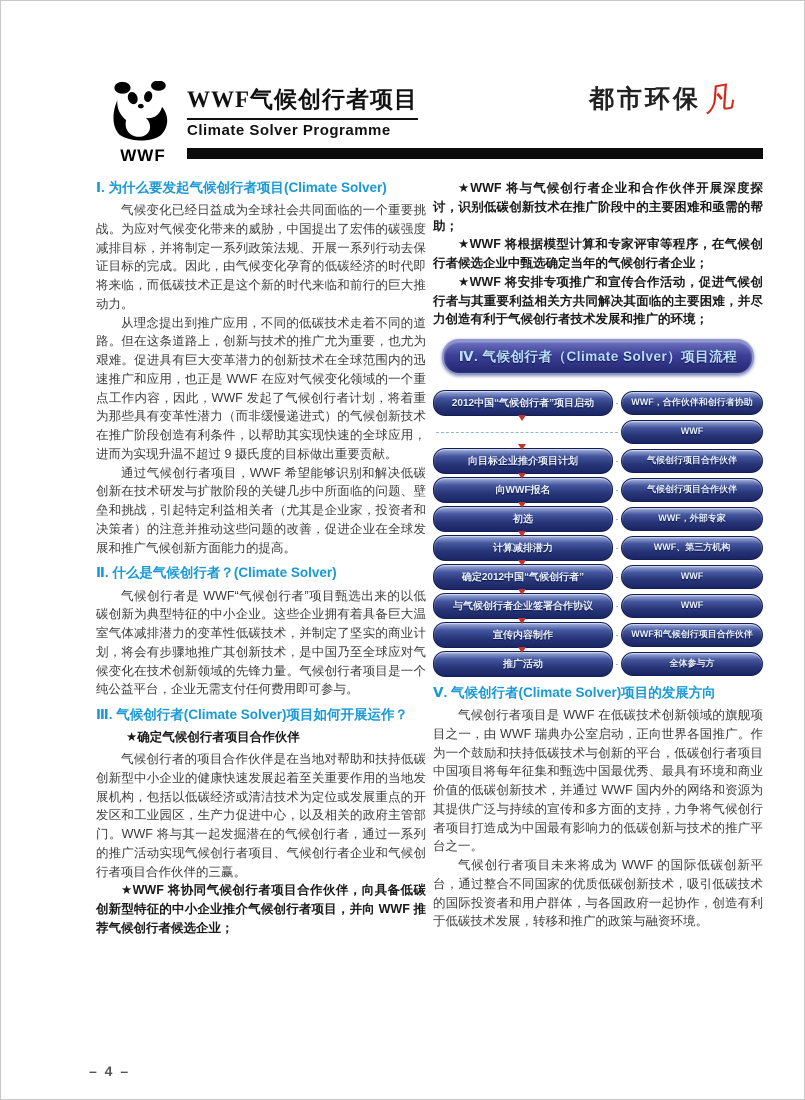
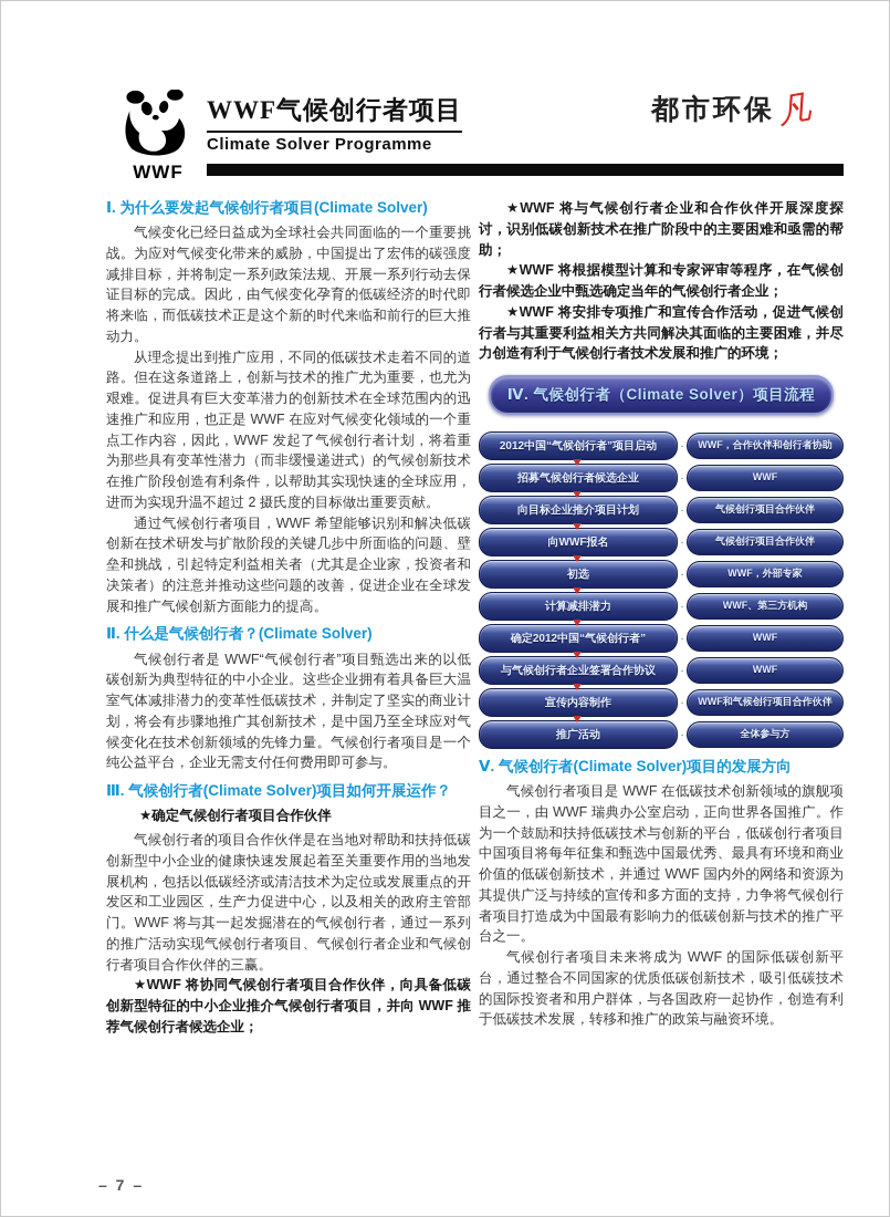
  WWF
  WWF气候创行者项目
  Climate Solver Programme
  Ⅰ. 为什么要发起气候创行者项目(Climate Solver)
  气候变化已经日益成为全球社会共同面临的一个重要挑战。为应对气候变化带来的威胁，中国提出了宏伟的碳强度减排目标，并将制定一系列政策法规、开展一系列行动去保证目标的完成。因此，由气候变化孕育的低碳经济的时代即将来临，而低碳技术正是这个新的时代来临和前行的巨大推动力。
- 从理念提出到推广应用，不同的低碳技术走着不同的道路。但在这条道路上，创新与技术的推广尤为重要，也尤为艰难。促进具有巨大变革潜力的创新技术在全球范围内的迅速推广和应用，也正是 WWF 在应对气候变化领域的一个重点工作内容，因此，WWF 发起了气候创行者计划，将着重为那些具有变革性潜力（而非缓慢递进式）的气候创新技术在推广阶段创造有利条件，以帮助其实现快速的全球应用，进而为实现升温不超过 9 摄氏度的目标做出重要贡献。
+ 从理念提出到推广应用，不同的低碳技术走着不同的道路。但在这条道路上，创新与技术的推广尤为重要，也尤为艰难。促进具有巨大变革潜力的创新技术在全球范围内的迅速推广和应用，也正是 WWF 在应对气候变化领域的一个重点工作内容，因此，WWF 发起了气候创行者计划，将着重为那些具有变革性潜力（而非缓慢递进式）的气候创新技术在推广阶段创造有利条件，以帮助其实现快速的全球应用，进而为实现升温不超过 2 摄氏度的目标做出重要贡献。
  通过气候创行者项目，WWF 希望能够识别和解决低碳创新在技术研发与扩散阶段的关键几步中所面临的问题、壁垒和挑战，引起特定利益相关者（尤其是企业家，投资者和决策者）的注意并推动这些问题的改善，促进企业在全球发展和推广气候创新方面能力的提高。
  Ⅱ. 什么是气候创行者？(Climate Solver)
  气候创行者是 WWF“气候创行者”项目甄选出来的以低碳创新为典型特征的中小企业。这些企业拥有着具备巨大温室气体减排潜力的变革性低碳技术，并制定了坚实的商业计划，将会有步骤地推广其创新技术，是中国乃至全球应对气候变化在技术创新领域的先锋力量。气候创行者项目是一个纯公益平台，企业无需支付任何费用即可参与。
  Ⅲ. 气候创行者(Climate Solver)项目如何开展运作？
  ★确定气候创行者项目合作伙伴
  气候创行者的项目合作伙伴是在当地对帮助和扶持低碳创新型中小企业的健康快速发展起着至关重要作用的当地发展机构，包括以低碳经济或清洁技术为定位或发展重点的开发区和工业园区，生产力促进中心，以及相关的政府主管部门。WWF 将与其一起发掘潜在的气候创行者，通过一系列的推广活动实现气候创行者项目、气候创行者企业和气候创行者项目合作伙伴的三赢。
  ★WWF 将协同气候创行者项目合作伙伴，向具备低碳创新型特征的中小企业推介气候创行者项目，并向 WWF 推荐气候创行者候选企业；
  ★WWF 将与气候创行者企业和合作伙伴开展深度探讨，识别低碳创新技术在推广阶段中的主要困难和亟需的帮助；
  ★WWF 将根据模型计算和专家评审等程序，在气候创行者候选企业中甄选确定当年的气候创行者企业；
  ★WWF 将安排专项推广和宣传合作活动，促进气候创行者与其重要利益相关方共同解决其面临的主要困难，并尽力创造有利于气候创行者技术发展和推广的环境；
  Ⅳ. 气候创行者（Climate Solver）项目流程
  2012中国“气候创行者”项目启动
  WWF，合作伙伴和创行者协助
+ 招募气候创行者候选企业
  WWF
  向目标企业推介项目计划
  气候创行项目合作伙伴
  向WWF报名
  气候创行项目合作伙伴
  初选
  WWF，外部专家
  计算减排潜力
  WWF、第三方机构
  确定2012中国“气候创行者”
  WWF
  与气候创行者企业签署合作协议
  WWF
  宣传内容制作
  WWF和气候创行项目合作伙伴
  推广活动
  全体参与方
  Ⅴ. 气候创行者(Climate Solver)项目的发展方向
  气候创行者项目是 WWF 在低碳技术创新领域的旗舰项目之一，由 WWF 瑞典办公室启动，正向世界各国推广。作为一个鼓励和扶持低碳技术与创新的平台，低碳创行者项目中国项目将每年征集和甄选中国最优秀、最具有环境和商业价值的低碳创新技术，并通过 WWF 国内外的网络和资源为其提供广泛与持续的宣传和多方面的支持，力争将气候创行者项目打造成为中国最有影响力的低碳创新与技术的推广平台之一。
  气候创行者项目未来将成为 WWF 的国际低碳创新平台，通过整合不同国家的优质低碳创新技术，吸引低碳技术的国际投资者和用户群体，与各国政府一起协作，创造有利于低碳技术发展，转移和推广的政策与融资环境。
- – 4 –
+ – 7 –
